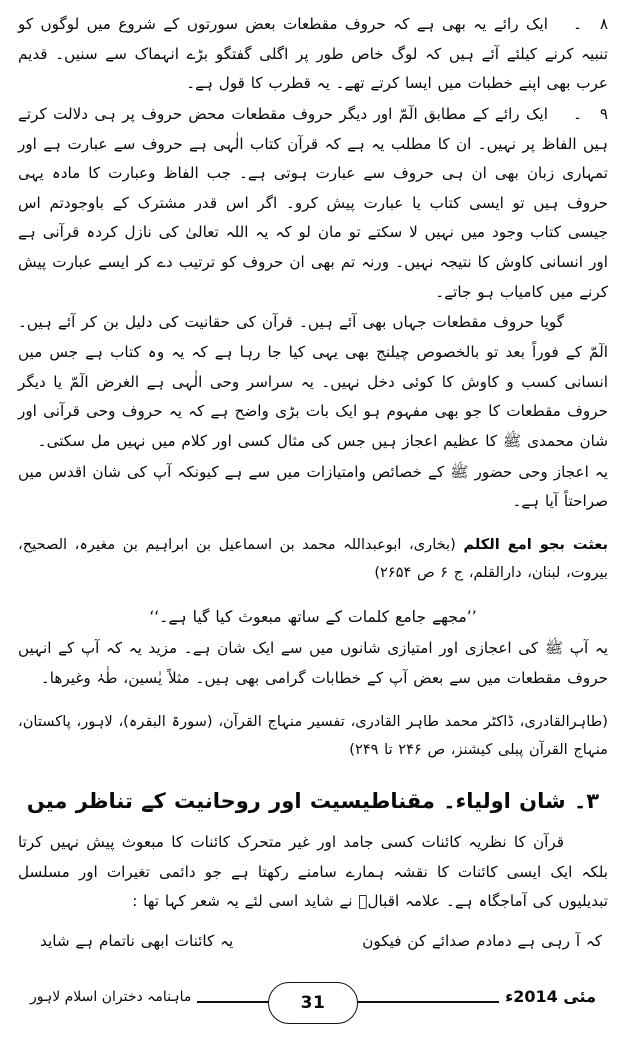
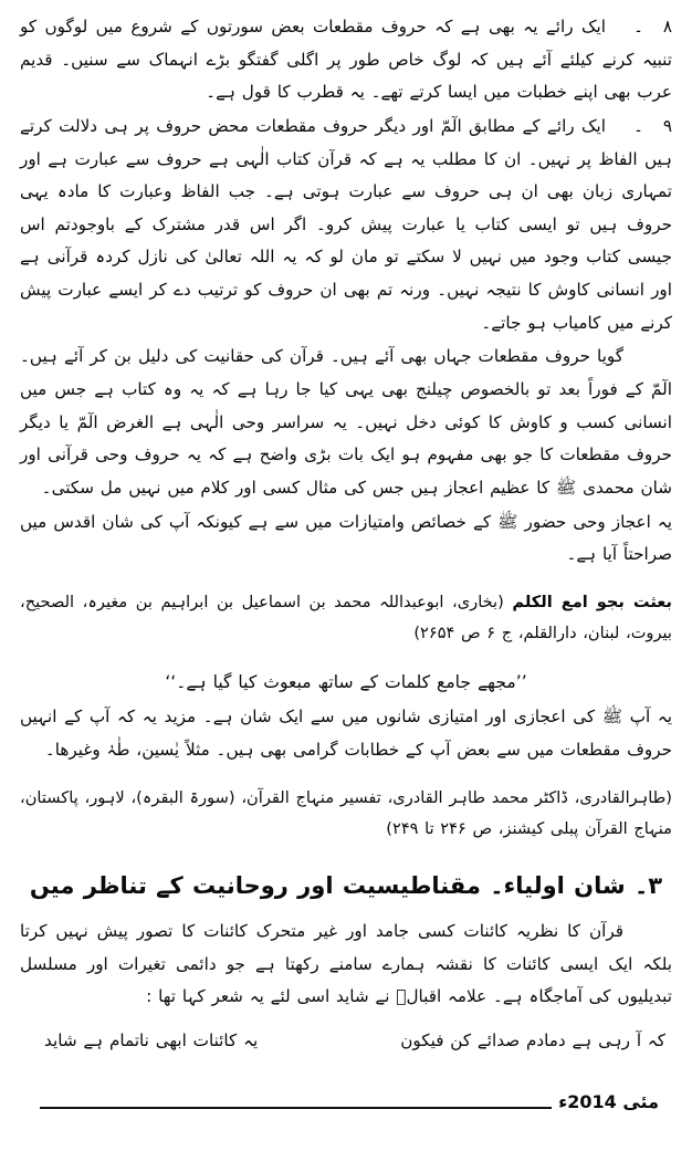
  ۸۔ایک رائے یہ بھی ہے کہ حروف مقطعات بعض سورتوں کے شروع میں لوگوں کو تنبیہ کرنے کیلئے آئے ہیں کہ لوگ خاص طور پر اگلی گفتگو بڑے انہماک سے سنیں۔ قدیم عرب بھی اپنے خطبات میں ایسا کرتے تھے۔ یہ قطرب کا قول ہے۔
  ۹۔ایک رائے کے مطابق الٓمّ اور دیگر حروف مقطعات محض حروف پر ہی دلالت کرتے ہیں الفاظ پر نہیں۔ ان کا مطلب یہ ہے کہ قرآن کتاب الٰہی ہے حروف سے عبارت ہے اور تمہاری زبان بھی ان ہی حروف سے عبارت ہوتی ہے۔ جب الفاظ وعبارت کا مادہ یہی حروف ہیں تو ایسی کتاب یا عبارت پیش کرو۔ اگر اس قدر مشترک کے باوجودتم اس جیسی کتاب وجود میں نہیں لا سکتے تو مان لو کہ یہ اللہ تعالیٰ کی نازل کردہ قرآنی ہے اور انسانی کاوش کا نتیجہ نہیں۔ ورنہ تم بھی ان حروف کو ترتیب دے کر ایسے عبارت پیش کرنے میں کامیاب ہو جاتے۔
  گویا حروف مقطعات جہاں بھی آئے ہیں۔ قرآن کی حقانیت کی دلیل بن کر آئے ہیں۔ الٓمّ کے فوراً بعد تو بالخصوص چیلنج بھی یہی کیا جا رہا ہے کہ یہ وہ کتاب ہے جس میں انسانی کسب و کاوش کا کوئی دخل نہیں۔ یہ سراسر وحی الٰہی ہے الغرض الٓمّ یا دیگر حروف مقطعات کا جو بھی مفہوم ہو ایک بات بڑی واضح ہے کہ یہ حروف وحی قرآنی اور شان محمدی ﷺ کا عظیم اعجاز ہیں جس کی مثال کسی اور کلام میں نہیں مل سکتی۔
  یہ اعجاز وحی حضور ﷺ کے خصائص وامتیازات میں سے ہے کیونکہ آپ کی شان اقدس میں صراحتاً آیا ہے۔
  بعثت بجو امع الکلم (بخاری، ابوعبداللہ محمد بن اسماعیل بن ابراہیم بن مغیرہ، الصحیح، بیروت، لبنان، دارالقلم، ج ۶ ص ۲۶۵۴)
  ’’مجھے جامع کلمات کے ساتھ مبعوث کیا گیا ہے۔‘‘
  یہ آپ ﷺ کی اعجازی اور امتیازی شانوں میں سے ایک شان ہے۔ مزید یہ کہ آپ کے انہیں حروف مقطعات میں سے بعض آپ کے خطابات گرامی بھی ہیں۔ مثلاً یٰسین، طٰہٰ وغیرھا۔
  (طاہرالقادری، ڈاکٹر محمد طاہر القادری، تفسیر منہاج القرآن، (سورۃ البقرہ)، لاہور، پاکستان، منہاج القرآن پبلی کیشنز، ص ۲۴۶ تا ۲۴۹)
  ۳۔ شان اولیاء۔ مقناطیسیت اور روحانیت کے تناظر میں
- قرآن کا نظریہ کائنات کسی جامد اور غیر متحرک کائنات کا مبعوث پیش نہیں کرتا بلکہ ایک ایسی کائنات کا نقشہ ہمارے سامنے رکھتا ہے جو دائمی تغیرات اور مسلسل تبدیلیوں کی آماجگاہ ہے۔ علامہ اقبالؒ نے شاید اسی لئے یہ شعر کہا تھا :
+ قرآن کا نظریہ کائنات کسی جامد اور غیر متحرک کائنات کا تصور پیش نہیں کرتا بلکہ ایک ایسی کائنات کا نقشہ ہمارے سامنے رکھتا ہے جو دائمی تغیرات اور مسلسل تبدیلیوں کی آماجگاہ ہے۔ علامہ اقبالؒ نے شاید اسی لئے یہ شعر کہا تھا :
  کہ آ رہی ہے دمادم صدائے کن فیکون
  یہ کائنات ابھی ناتمام ہے شاید
  مئی 2014ء
- 31
- ماہنامہ دختران اسلام لاہور
